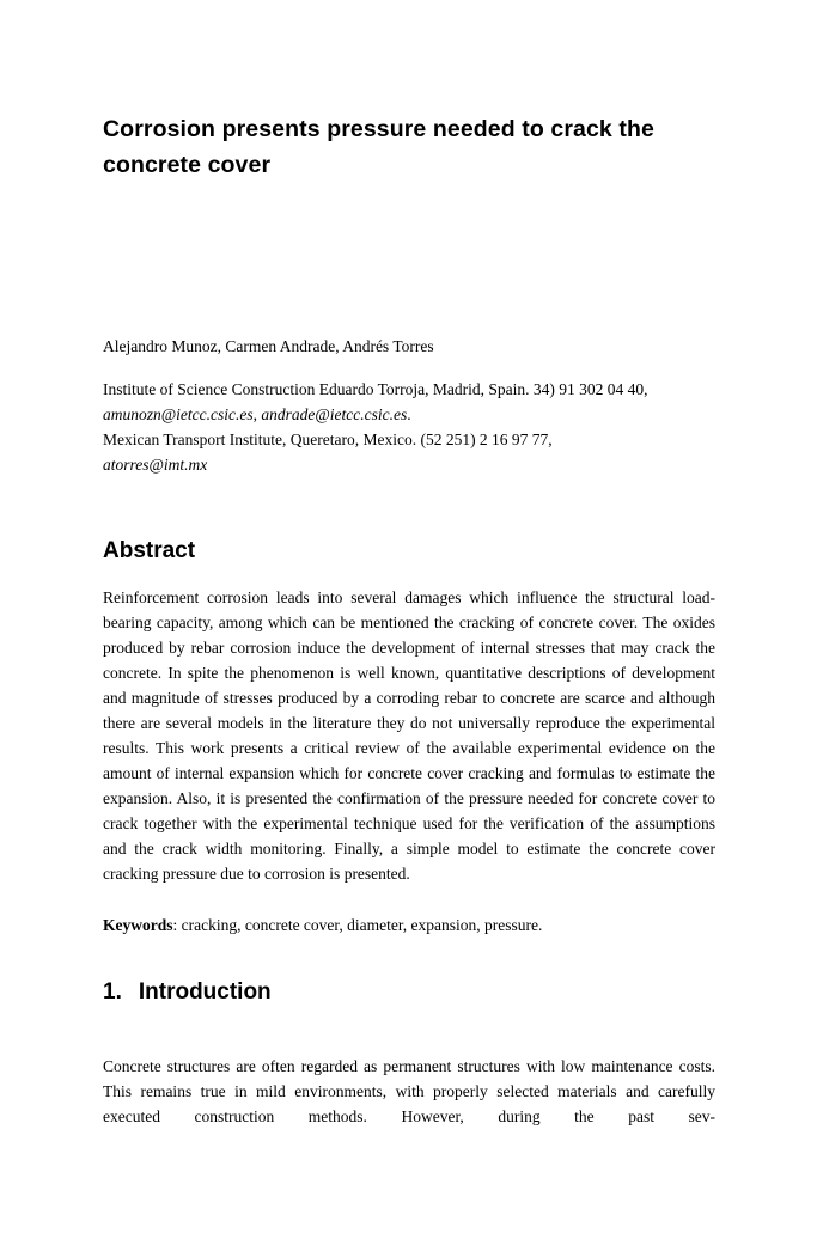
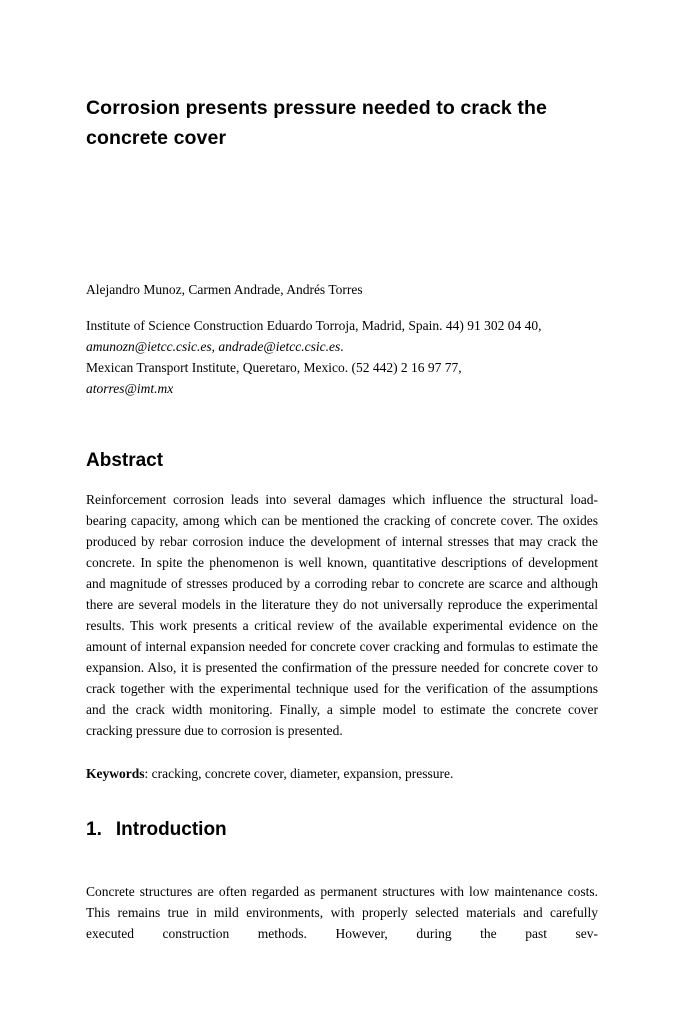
  Corrosion presents pressure needed to crack the concrete cover
  Alejandro Munoz, Carmen Andrade, Andrés Torres
- Institute of Science Construction Eduardo Torroja, Madrid, Spain. 34) 91 302 04 40, amunozn@ietcc.csic.es, andrade@ietcc.csic.es.
+ Institute of Science Construction Eduardo Torroja, Madrid, Spain. 44) 91 302 04 40, amunozn@ietcc.csic.es, andrade@ietcc.csic.es.
- Mexican Transport Institute, Queretaro, Mexico. (52 251) 2 16 97 77,
+ Mexican Transport Institute, Queretaro, Mexico. (52 442) 2 16 97 77,
  atorres@imt.mx
  Abstract
- Reinforcement corrosion leads into several damages which influence the structural load-bearing capacity, among which can be mentioned the cracking of concrete cover. The oxides produced by rebar corrosion induce the development of internal stresses that may crack the concrete. In spite the phenomenon is well known, quantitative descriptions of development and magnitude of stresses produced by a corroding rebar to concrete are scarce and although there are several models in the literature they do not universally reproduce the experimental results. This work presents a critical review of the available experimental evidence on the amount of internal expansion which for concrete cover cracking and formulas to estimate the expansion. Also, it is presented the confirmation of the pressure needed for concrete cover to crack together with the experimental technique used for the verification of the assumptions and the crack width monitoring. Finally, a simple model to estimate the concrete cover cracking pressure due to corrosion is presented.
+ Reinforcement corrosion leads into several damages which influence the structural load-bearing capacity, among which can be mentioned the cracking of concrete cover. The oxides produced by rebar corrosion induce the development of internal stresses that may crack the concrete. In spite the phenomenon is well known, quantitative descriptions of development and magnitude of stresses produced by a corroding rebar to concrete are scarce and although there are several models in the literature they do not universally reproduce the experimental results. This work presents a critical review of the available experimental evidence on the amount of internal expansion needed for concrete cover cracking and formulas to estimate the expansion. Also, it is presented the confirmation of the pressure needed for concrete cover to crack together with the experimental technique used for the verification of the assumptions and the crack width monitoring. Finally, a simple model to estimate the concrete cover cracking pressure due to corrosion is presented.
  Keywords: cracking, concrete cover, diameter, expansion, pressure.
  1. Introduction
  Concrete structures are often regarded as permanent structures with low maintenance costs. This remains true in mild environments, with properly selected materials and carefully executed construction methods. However, during the past sev-
